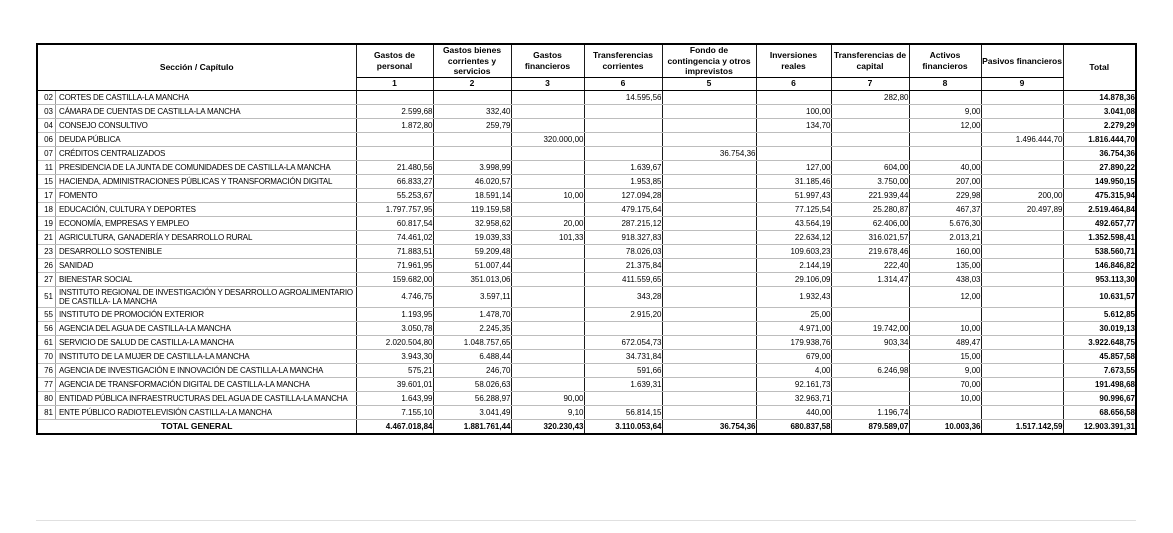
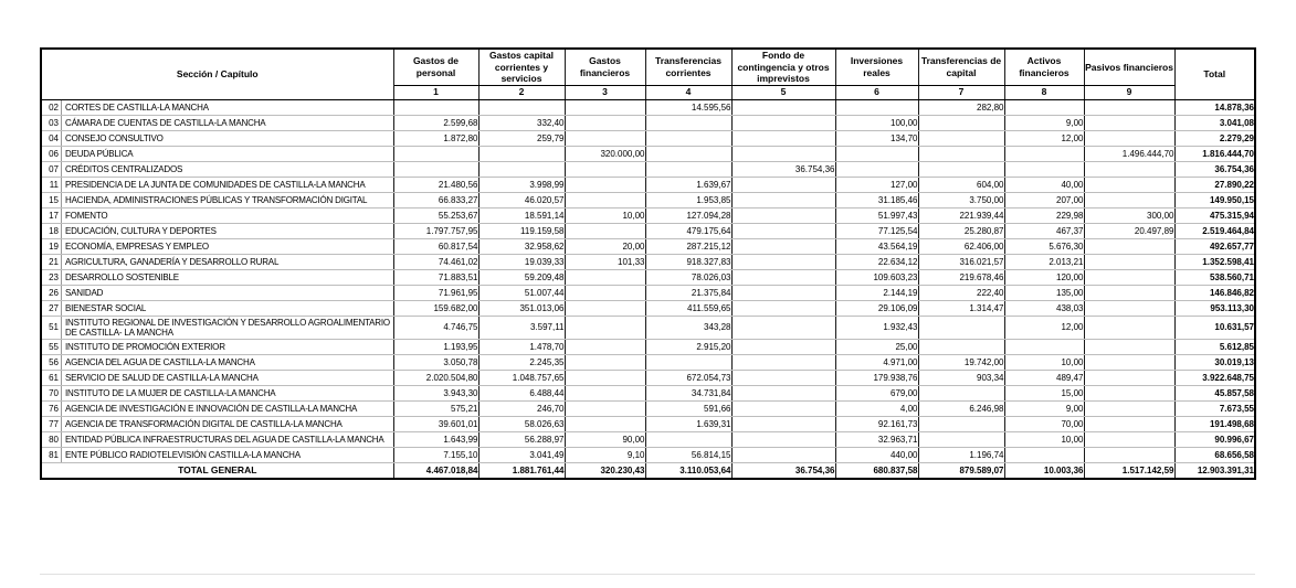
- Sección / Capítulo	Gastos de personal	Gastos bienes corrientes y servicios	Gastos financieros	Transferencias corrientes	Fondo de contingencia y otros imprevistos	Inversiones reales	Transferencias de capital	Activos financieros	Pasivos financieros	Total
+ Sección / Capítulo	Gastos de personal	Gastos capital corrientes y servicios	Gastos financieros	Transferencias corrientes	Fondo de contingencia y otros imprevistos	Inversiones reales	Transferencias de capital	Activos financieros	Pasivos financieros	Total
- 1	2	3	6	5	6	7	8	9
+ 1	2	3	4	5	6	7	8	9
  02 CORTES DE CASTILLA-LA MANCHA				14.595,56			282,80			14.878,36
  03 CÁMARA DE CUENTAS DE CASTILLA-LA MANCHA	2.599,68	332,40				100,00		9,00		3.041,08
  04 CONSEJO CONSULTIVO	1.872,80	259,79				134,70		12,00		2.279,29
  06 DEUDA PÚBLICA			320.000,00						1.496.444,70	1.816.444,70
  07 CRÉDITOS CENTRALIZADOS					36.754,36					36.754,36
  11 PRESIDENCIA DE LA JUNTA DE COMUNIDADES DE CASTILLA-LA MANCHA	21.480,56	3.998,99		1.639,67		127,00	604,00	40,00		27.890,22
  15 HACIENDA, ADMINISTRACIONES PÚBLICAS Y TRANSFORMACIÓN DIGITAL	66.833,27	46.020,57		1.953,85		31.185,46	3.750,00	207,00		149.950,15
- 17 FOMENTO	55.253,67	18.591,14	10,00	127.094,28		51.997,43	221.939,44	229,98	200,00	475.315,94
+ 17 FOMENTO	55.253,67	18.591,14	10,00	127.094,28		51.997,43	221.939,44	229,98	300,00	475.315,94
  18 EDUCACIÓN, CULTURA Y DEPORTES	1.797.757,95	119.159,58		479.175,64		77.125,54	25.280,87	467,37	20.497,89	2.519.464,84
  19 ECONOMÍA, EMPRESAS Y EMPLEO	60.817,54	32.958,62	20,00	287.215,12		43.564,19	62.406,00	5.676,30		492.657,77
  21 AGRICULTURA, GANADERÍA Y DESARROLLO RURAL	74.461,02	19.039,33	101,33	918.327,83		22.634,12	316.021,57	2.013,21		1.352.598,41
- 23 DESARROLLO SOSTENIBLE	71.883,51	59.209,48		78.026,03		109.603,23	219.678,46	160,00		538.560,71
+ 23 DESARROLLO SOSTENIBLE	71.883,51	59.209,48		78.026,03		109.603,23	219.678,46	120,00		538.560,71
  26 SANIDAD	71.961,95	51.007,44		21.375,84		2.144,19	222,40	135,00		146.846,82
  27 BIENESTAR SOCIAL	159.682,00	351.013,06		411.559,65		29.106,09	1.314,47	438,03		953.113,30
  51INSTITUTO REGIONAL DE INVESTIGACIÓN Y DESARROLLO AGROALIMENTARIO DE CASTILLA- LA MANCHA	4.746,75	3.597,11		343,28		1.932,43		12,00		10.631,57
  55 INSTITUTO DE PROMOCIÓN EXTERIOR	1.193,95	1.478,70		2.915,20		25,00				5.612,85
  56 AGENCIA DEL AGUA DE CASTILLA-LA MANCHA	3.050,78	2.245,35				4.971,00	19.742,00	10,00		30.019,13
  61 SERVICIO DE SALUD DE CASTILLA-LA MANCHA	2.020.504,80	1.048.757,65		672.054,73		179.938,76	903,34	489,47		3.922.648,75
  70 INSTITUTO DE LA MUJER DE CASTILLA-LA MANCHA	3.943,30	6.488,44		34.731,84		679,00		15,00		45.857,58
  76 AGENCIA DE INVESTIGACIÓN E INNOVACIÓN DE CASTILLA-LA MANCHA	575,21	246,70		591,66		4,00	6.246,98	9,00		7.673,55
  77 AGENCIA DE TRANSFORMACIÓN DIGITAL DE CASTILLA-LA MANCHA	39.601,01	58.026,63		1.639,31		92.161,73		70,00		191.498,68
  80 ENTIDAD PÚBLICA INFRAESTRUCTURAS DEL AGUA DE CASTILLA-LA MANCHA	1.643,99	56.288,97	90,00			32.963,71		10,00		90.996,67
  81 ENTE PÚBLICO RADIOTELEVISIÓN CASTILLA-LA MANCHA	7.155,10	3.041,49	9,10	56.814,15		440,00	1.196,74			68.656,58
  TOTAL GENERAL	4.467.018,84	1.881.761,44	320.230,43	3.110.053,64	36.754,36	680.837,58	879.589,07	10.003,36	1.517.142,59	12.903.391,31
